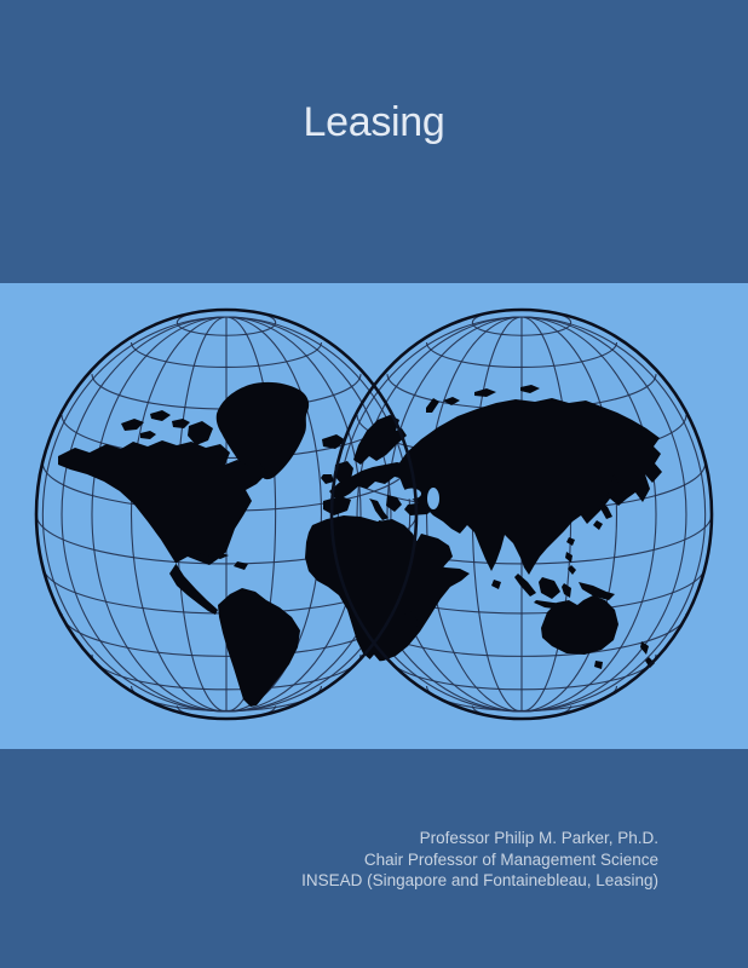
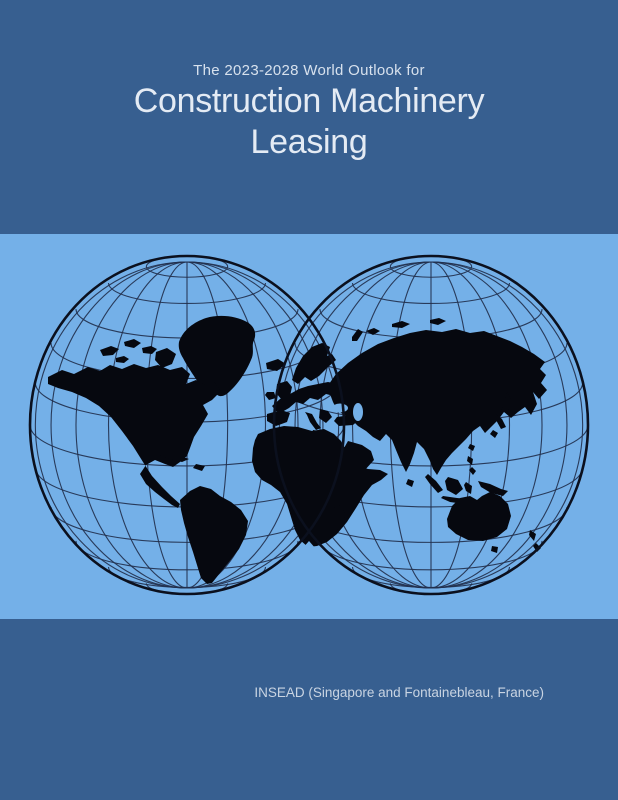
+ The 2023-2028 World Outlook for
+ Construction Machinery
  Leasing
- Professor Philip M. Parker, Ph.D.
- Chair Professor of Management Science
- INSEAD (Singapore and Fontainebleau, Leasing)
+ INSEAD (Singapore and Fontainebleau, France)
